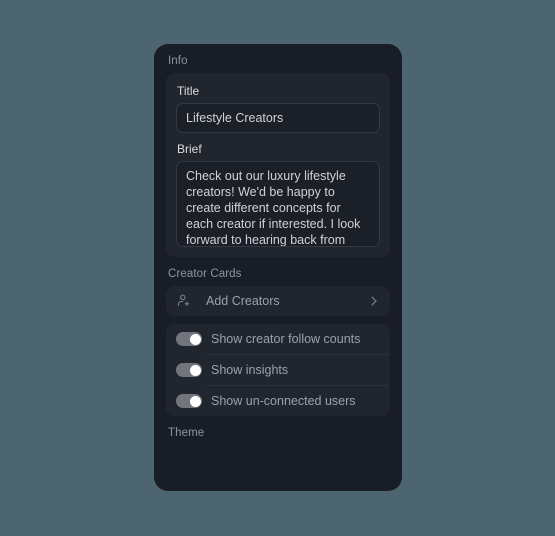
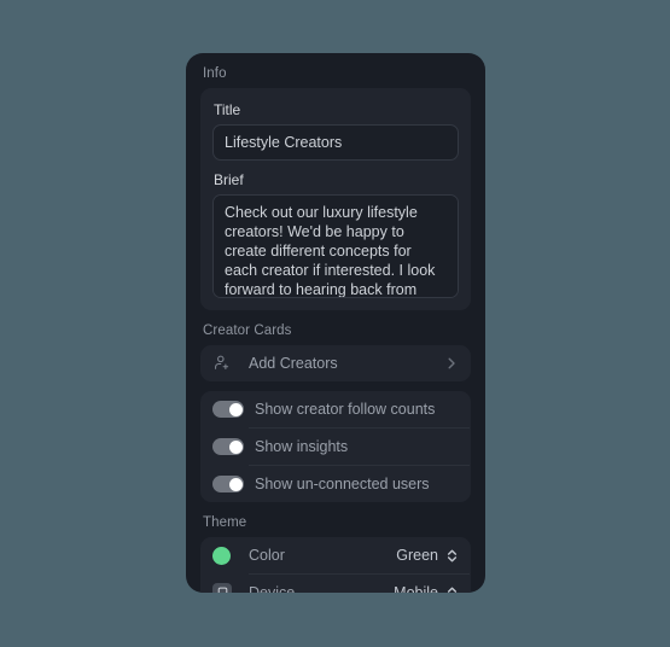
  Info
  Title
  Lifestyle Creators
  Brief
  Creator Cards
  Add Creators
  Show creator follow counts
  Show insights
  Show un-connected users
  Theme
+ Color
+ Green
